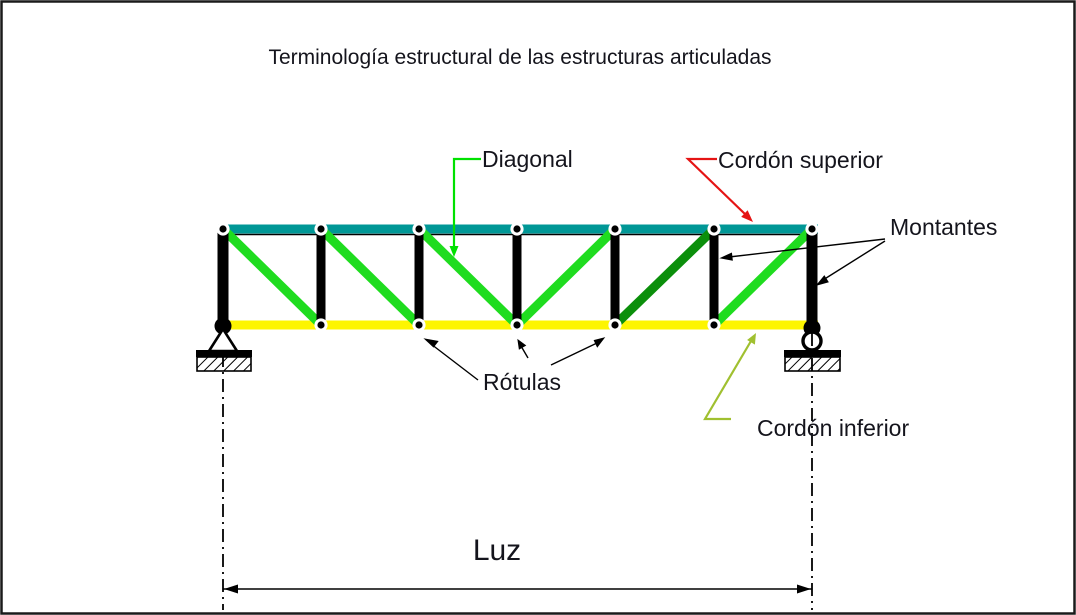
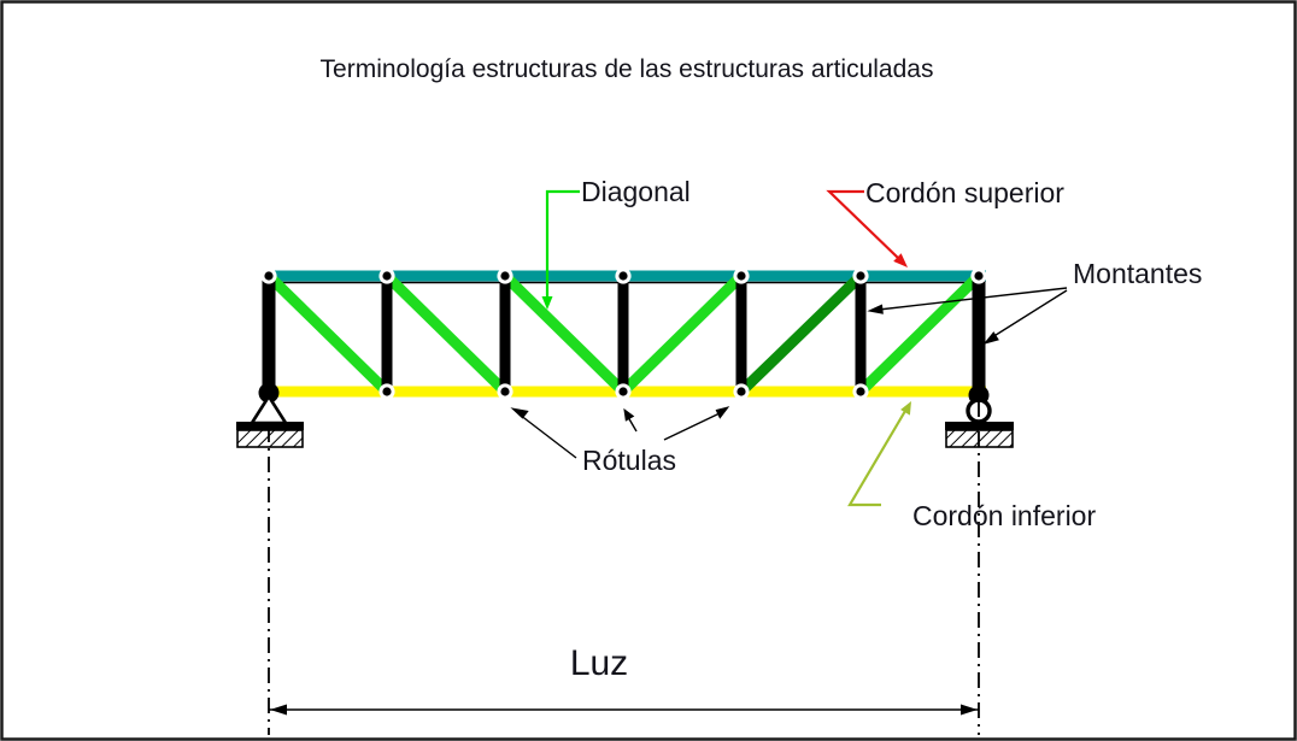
- Terminología estructural de las estructuras articuladas
+ Terminología estructuras de las estructuras articuladas
  Diagonal
  Cordón superior
  Montantes
  Rótulas
  Cordón inferior
  Luz
